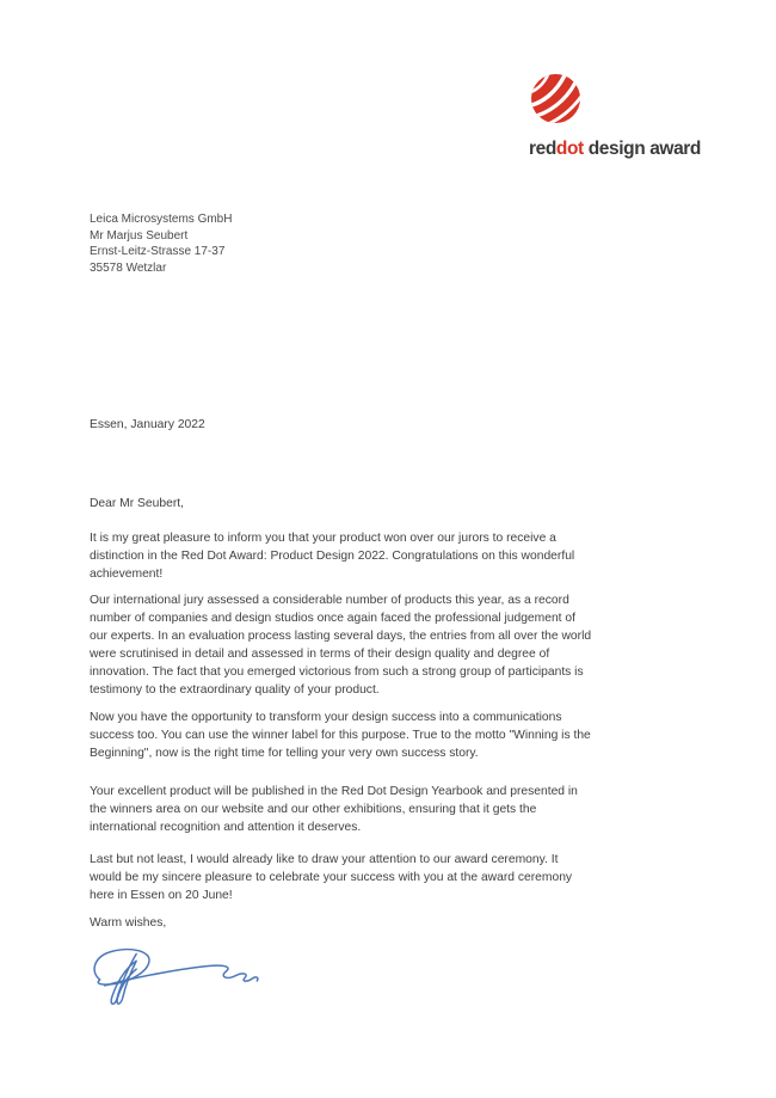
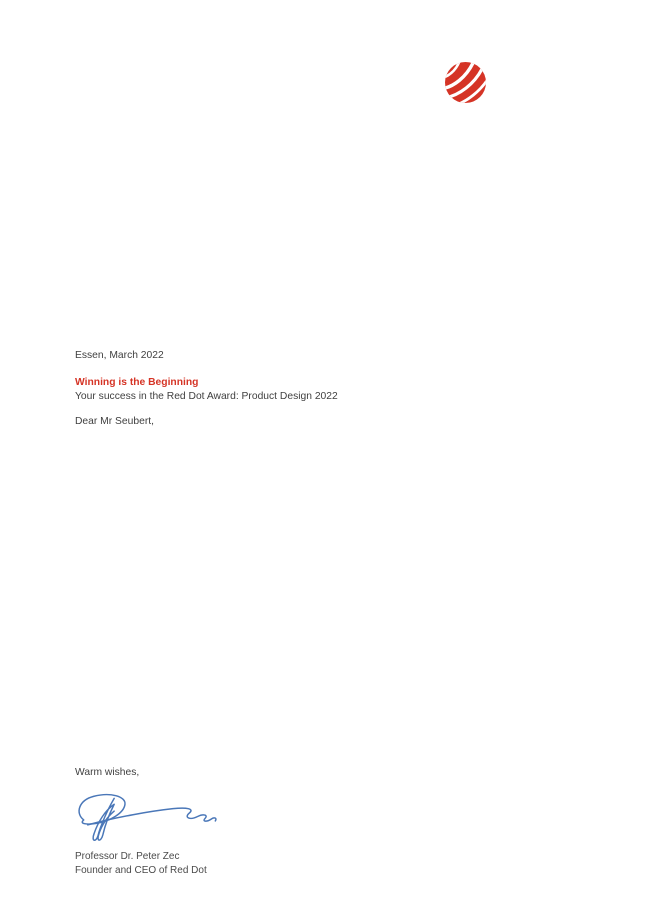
- reddot design award
- Leica Microsystems GmbH
- Mr Marjus Seubert
- Ernst-Leitz-Strasse 17-37
- 35578 Wetzlar
- Essen, January 2022
+ Essen, March 2022
+ Winning is the Beginning
+ Your success in the Red Dot Award: Product Design 2022
  Dear Mr Seubert,
- It is my great pleasure to inform you that your product won over our jurors to receive a distinction in the Red Dot Award: Product Design 2022. Congratulations on this wonderful achievement!
- Our international jury assessed a considerable number of products this year, as a record number of companies and design studios once again faced the professional judgement of our experts. In an evaluation process lasting several days, the entries from all over the world were scrutinised in detail and assessed in terms of their design quality and degree of innovation. The fact that you emerged victorious from such a strong group of participants is testimony to the extraordinary quality of your product.
- Now you have the opportunity to transform your design success into a communications success too. You can use the winner label for this purpose. True to the motto "Winning is the Beginning", now is the right time for telling your very own success story.
- Your excellent product will be published in the Red Dot Design Yearbook and presented in the winners area on our website and our other exhibitions, ensuring that it gets the international recognition and attention it deserves.
- Last but not least, I would already like to draw your attention to our award ceremony. It would be my sincere pleasure to celebrate your success with you at the award ceremony here in Essen on 20 June!
  Warm wishes,
+ Professor Dr. Peter Zec
+ Founder and CEO of Red Dot
